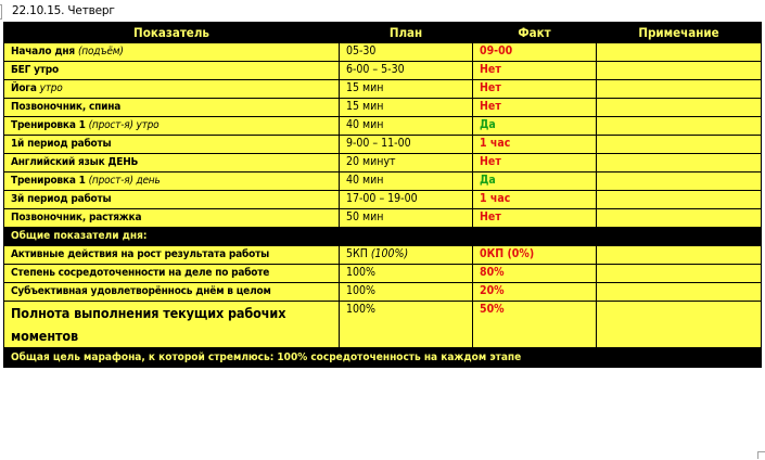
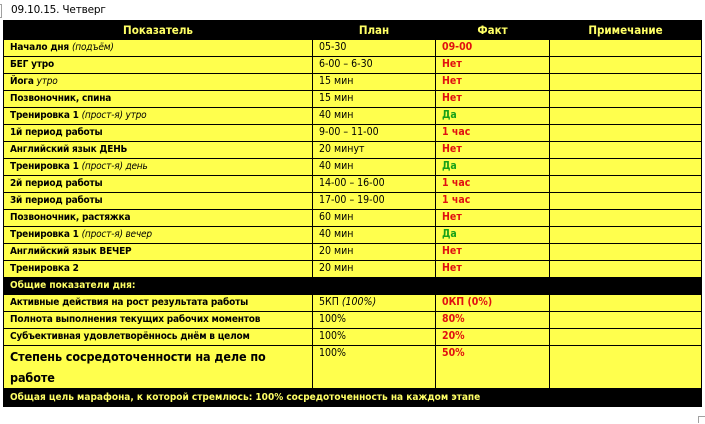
- 22.10.15. Четверг
+ 09.10.15. Четверг
  Показатель	План	Факт	Примечание
  Начало дня (подъём)	05-30	09-00
- БЕГ утро	6-00 – 5-30	Нет
+ БЕГ утро	6-00 – 6-30	Нет
  Йога утро	15 мин	Нет
  Позвоночник, спина	15 мин	Нет
  Тренировка 1 (прост-я) утро	40 мин	Да
  1й период работы	9-00 – 11-00	1 час
  Английский язык ДЕНЬ	20 минут	Нет
  Тренировка 1 (прост-я) день	40 мин	Да
+ 2й период работы	14-00 – 16-00	1 час
  3й период работы	17-00 – 19-00	1 час
- Позвоночник, растяжка	50 мин	Нет
+ Позвоночник, растяжка	60 мин	Нет
+ Тренировка 1 (прост-я) вечер	40 мин	Да
+ Английский язык ВЕЧЕР	20 мин	Нет
+ Тренировка 2	20 мин	Нет
  Общие показатели дня:
  Активные действия на рост результата работы	5КП (100%)	0КП (0%)
- Степень сосредоточенности на деле по работе	100%	80%
+ Полнота выполнения текущих рабочих моментов	100%	80%
  Субъективная удовлетворённось днём в целом	100%	20%
- Полнота выполнения текущих рабочих моментов	100%	50%
+ Степень сосредоточенности на деле по работе	100%	50%
  Общая цель марафона, к которой стремлюсь: 100% сосредоточенность на каждом этапе
